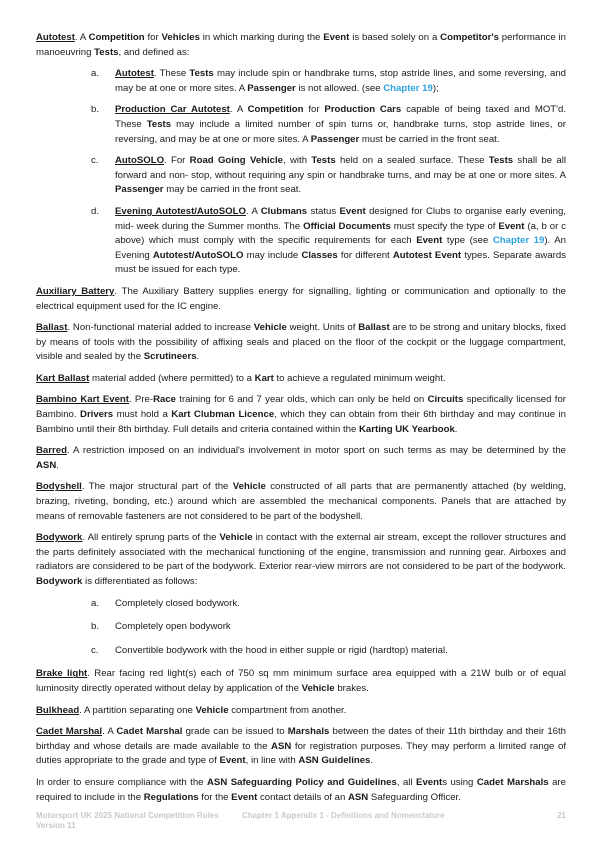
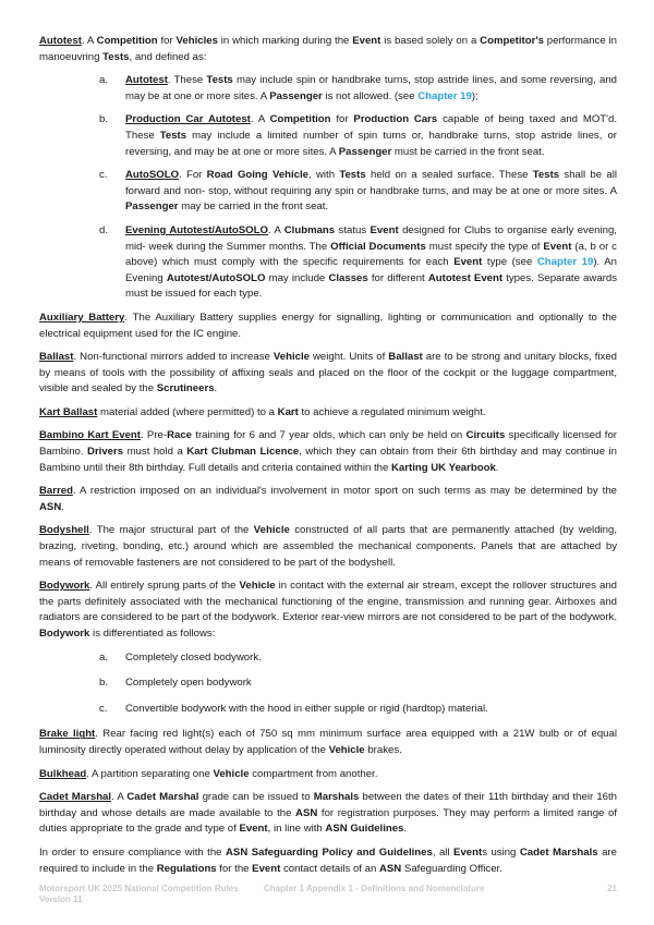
  Autotest. A Competition for Vehicles in which marking during the Event is based solely on a Competitor's performance in manoeuvring Tests, and defined as:
  a.
  Autotest. These Tests may include spin or handbrake turns, stop astride lines, and some reversing, and may be at one or more sites. A Passenger is not allowed. (see Chapter 19);
  b.
  Production Car Autotest. A Competition for Production Cars capable of being taxed and MOT'd. These Tests may include a limited number of spin turns or, handbrake turns, stop astride lines, or reversing, and may be at one or more sites. A Passenger must be carried in the front seat.
  c.
  AutoSOLO. For Road Going Vehicle, with Tests held on a sealed surface. These Tests shall be all forward and non- stop, without requiring any spin or handbrake turns, and may be at one or more sites. A Passenger may be carried in the front seat.
  d.
  Evening Autotest/AutoSOLO. A Clubmans status Event designed for Clubs to organise early evening, mid- week during the Summer months. The Official Documents must specify the type of Event (a, b or c above) which must comply with the specific requirements for each Event type (see Chapter 19). An Evening Autotest/AutoSOLO may include Classes for different Autotest Event types. Separate awards must be issued for each type.
  Auxiliary Battery. The Auxiliary Battery supplies energy for signalling, lighting or communication and optionally to the electrical equipment used for the IC engine.
- Ballast. Non-functional material added to increase Vehicle weight. Units of Ballast are to be strong and unitary blocks, fixed by means of tools with the possibility of affixing seals and placed on the floor of the cockpit or the luggage compartment, visible and sealed by the Scrutineers.
+ Ballast. Non-functional mirrors added to increase Vehicle weight. Units of Ballast are to be strong and unitary blocks, fixed by means of tools with the possibility of affixing seals and placed on the floor of the cockpit or the luggage compartment, visible and sealed by the Scrutineers.
  Kart Ballast material added (where permitted) to a Kart to achieve a regulated minimum weight.
  Bambino Kart Event. Pre-Race training for 6 and 7 year olds, which can only be held on Circuits specifically licensed for Bambino. Drivers must hold a Kart Clubman Licence, which they can obtain from their 6th birthday and may continue in Bambino until their 8th birthday. Full details and criteria contained within the Karting UK Yearbook.
  Barred. A restriction imposed on an individual's involvement in motor sport on such terms as may be determined by the ASN.
  Bodyshell. The major structural part of the Vehicle constructed of all parts that are permanently attached (by welding, brazing, riveting, bonding, etc.) around which are assembled the mechanical components. Panels that are attached by means of removable fasteners are not considered to be part of the bodyshell.
  Bodywork. All entirely sprung parts of the Vehicle in contact with the external air stream, except the rollover structures and the parts definitely associated with the mechanical functioning of the engine, transmission and running gear. Airboxes and radiators are considered to be part of the bodywork. Exterior rear-view mirrors are not considered to be part of the bodywork. Bodywork is differentiated as follows:
  a.
  Completely closed bodywork.
  b.
  Completely open bodywork
  c.
  Convertible bodywork with the hood in either supple or rigid (hardtop) material.
  Brake light. Rear facing red light(s) each of 750 sq mm minimum surface area equipped with a 21W bulb or of equal luminosity directly operated without delay by application of the Vehicle brakes.
  Bulkhead. A partition separating one Vehicle compartment from another.
  Cadet Marshal. A Cadet Marshal grade can be issued to Marshals between the dates of their 11th birthday and their 16th birthday and whose details are made available to the ASN for registration purposes. They may perform a limited range of duties appropriate to the grade and type of Event, in line with ASN Guidelines.
  In order to ensure compliance with the ASN Safeguarding Policy and Guidelines, all Events using Cadet Marshals are required to include in the Regulations for the Event contact details of an ASN Safeguarding Officer.
  Motorsport UK 2025 National Competition Rules
  Version 11
  Chapter 1 Appendix 1 - Definitions and Nomenclature
  21
